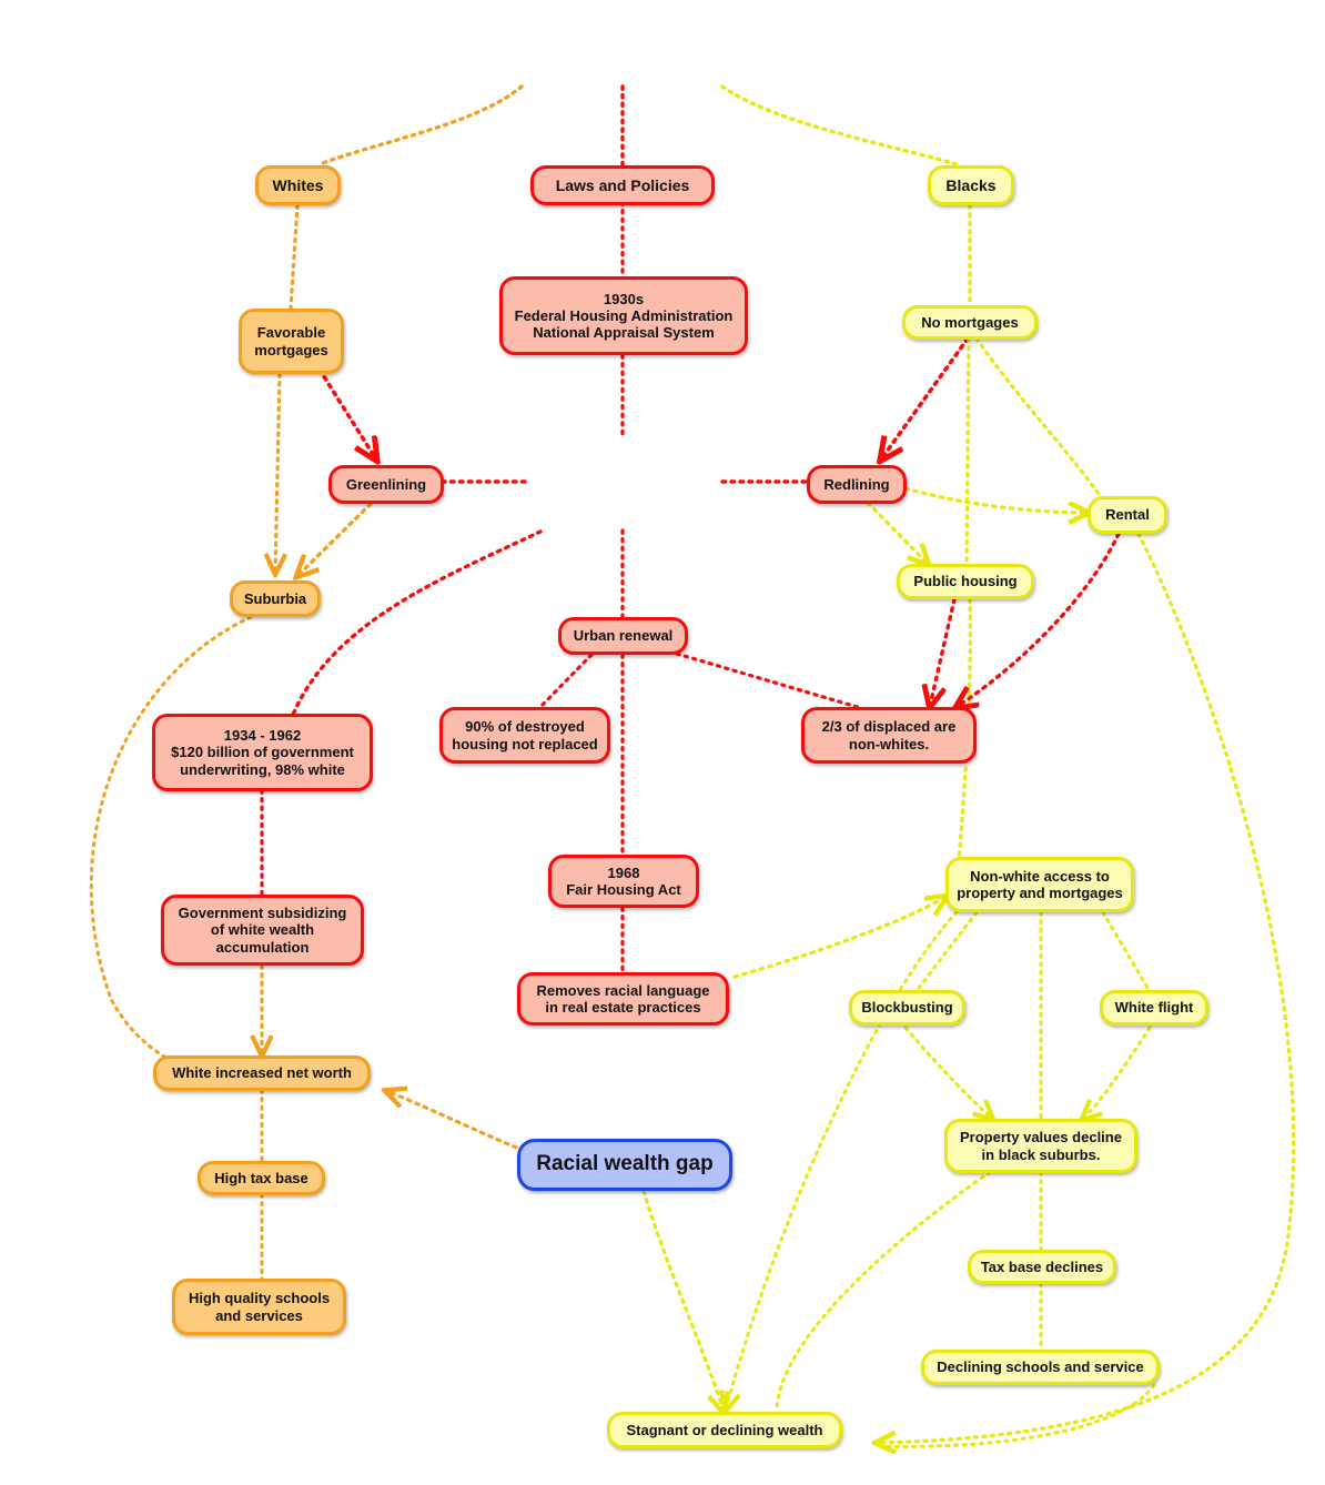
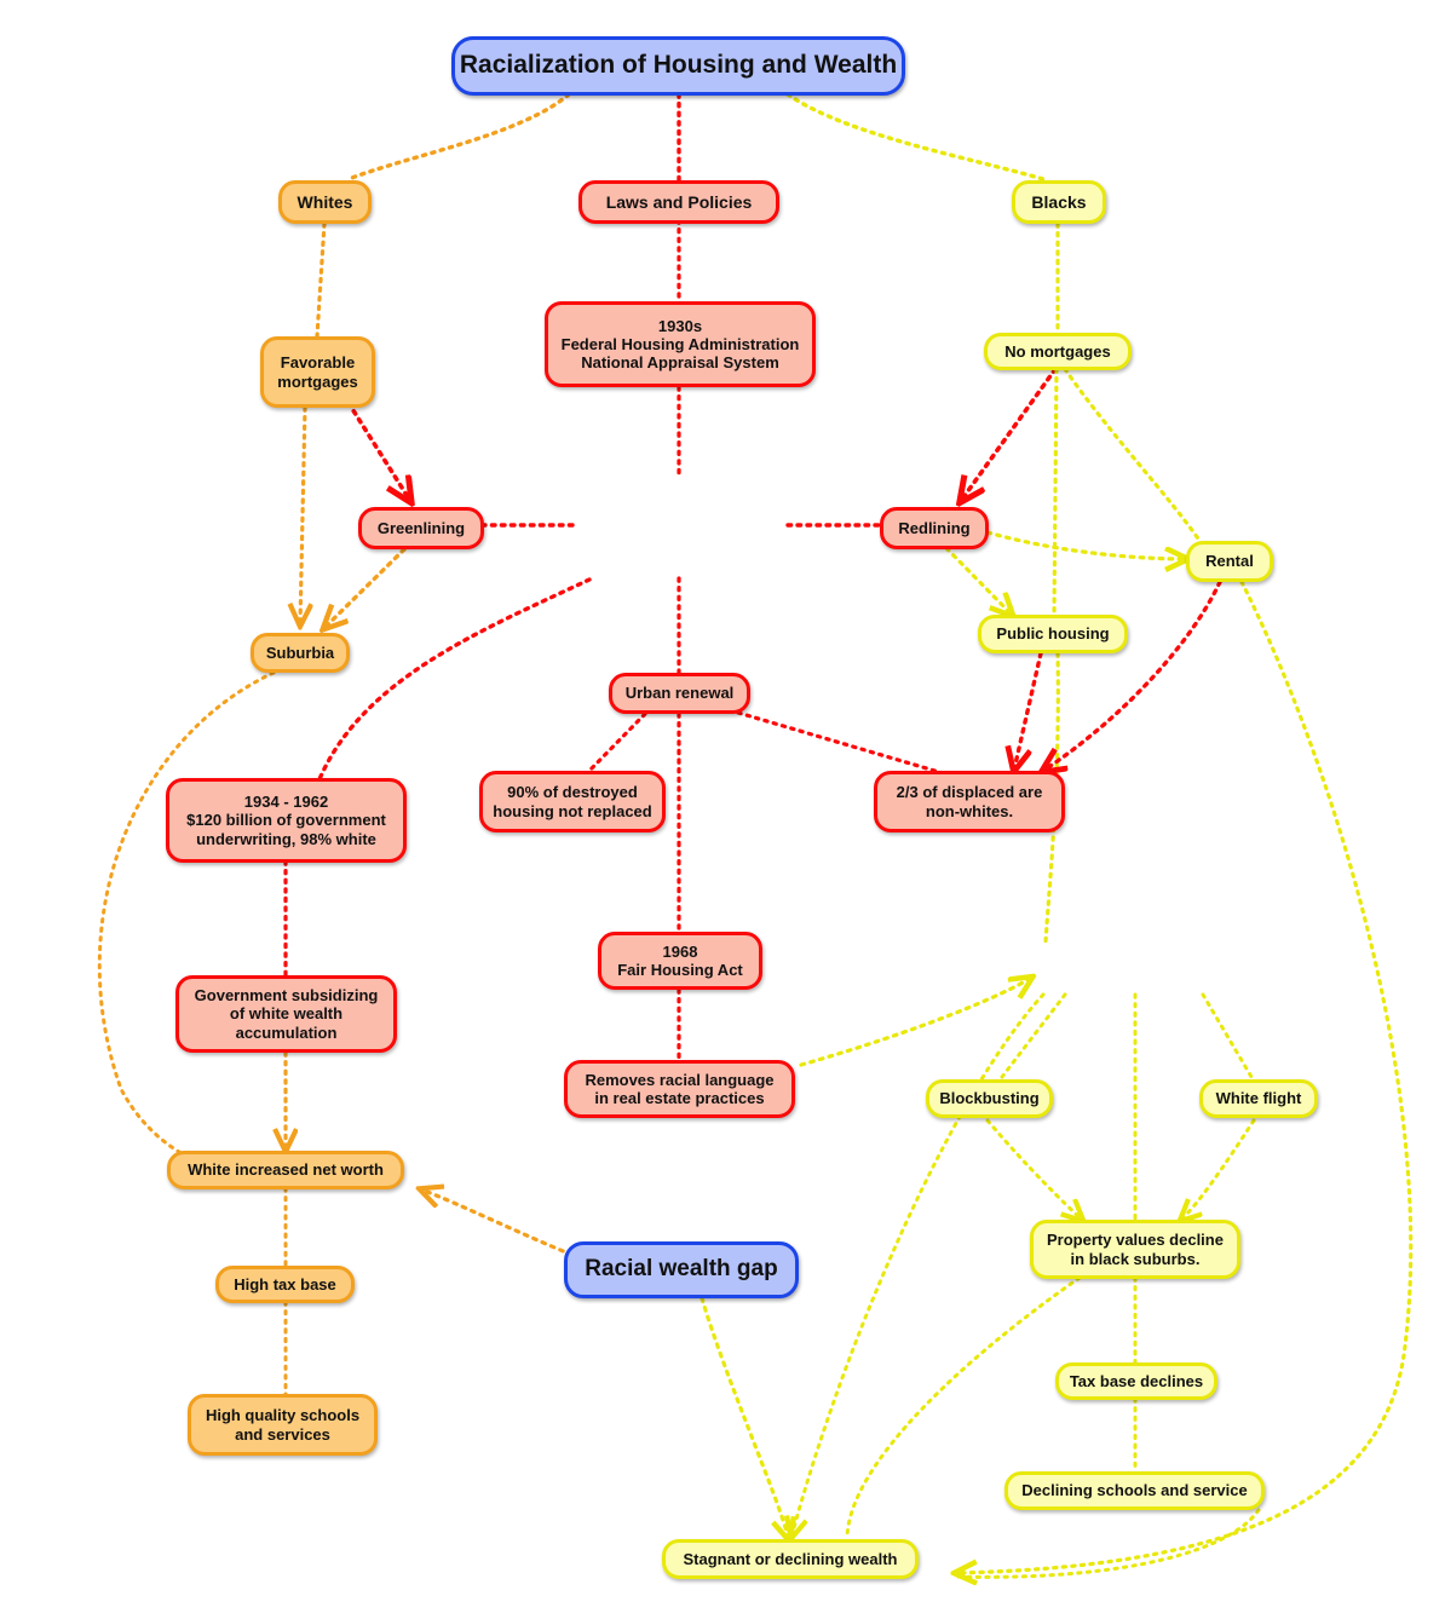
+ Racialization of Housing and Wealth
  Whites
  Laws and Policies
  Blacks
  Favorable
  mortgages
  1930s
  Federal Housing Administration
  National Appraisal System
  No mortgages
  Greenlining
  Redlining
  Rental
  Suburbia
  Public housing
  Urban renewal
  1934 - 1962
  $120 billion of government
  underwriting, 98% white
  90% of destroyed
  housing not replaced
  2/3 of displaced are
  non-whites.
  1968
  Fair Housing Act
- Non-white access to
- property and mortgages
  Government subsidizing
  of white wealth
  accumulation
  Removes racial language
  in real estate practices
  Blockbusting
  White flight
  White increased net worth
  Racial wealth gap
  Property values decline
  in black suburbs.
  High tax base
  Tax base declines
  High quality schools
  and services
  Declining schools and service
  Stagnant or declining wealth
